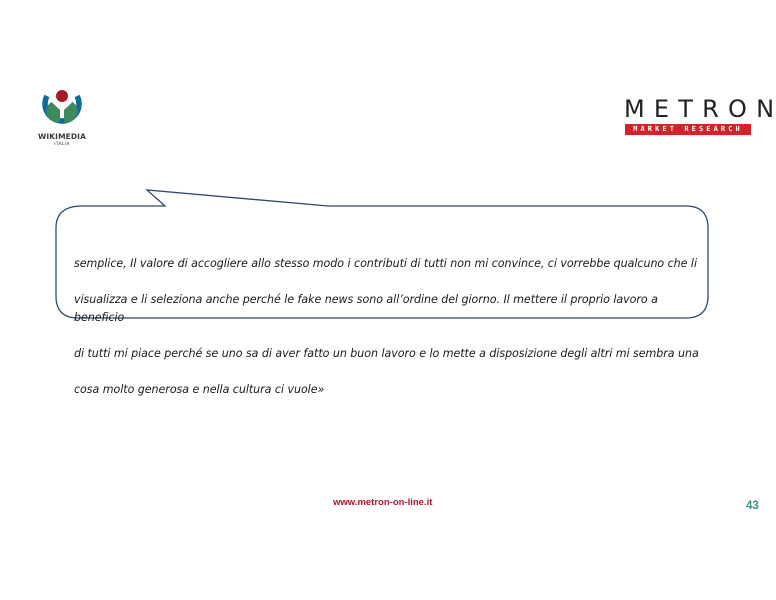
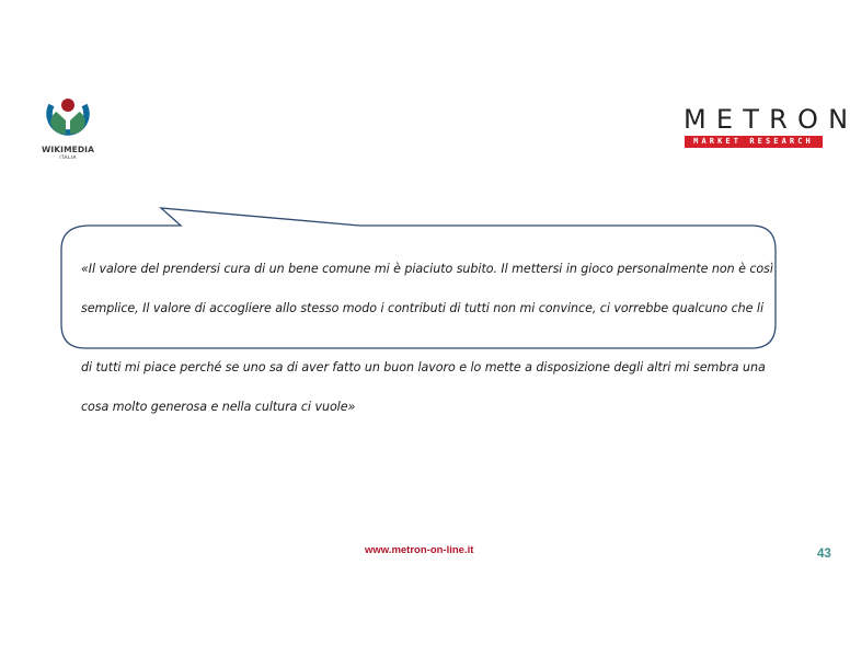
  WIKIMEDIA
  METRON
  MARKET RESEARCH
+ «Il valore del prendersi cura di un bene comune mi è piaciuto subito. Il mettersi in gioco personalmente non è così
  semplice, Il valore di accogliere allo stesso modo i contributi di tutti non mi convince, ci vorrebbe qualcuno che li
- visualizza e li seleziona anche perché le fake news sono all’ordine del giorno. Il mettere il proprio lavoro a beneficio
  di tutti mi piace perché se uno sa di aver fatto un buon lavoro e lo mette a disposizione degli altri mi sembra una
  cosa molto generosa e nella cultura ci vuole»
  www.metron-on-line.it
  43
